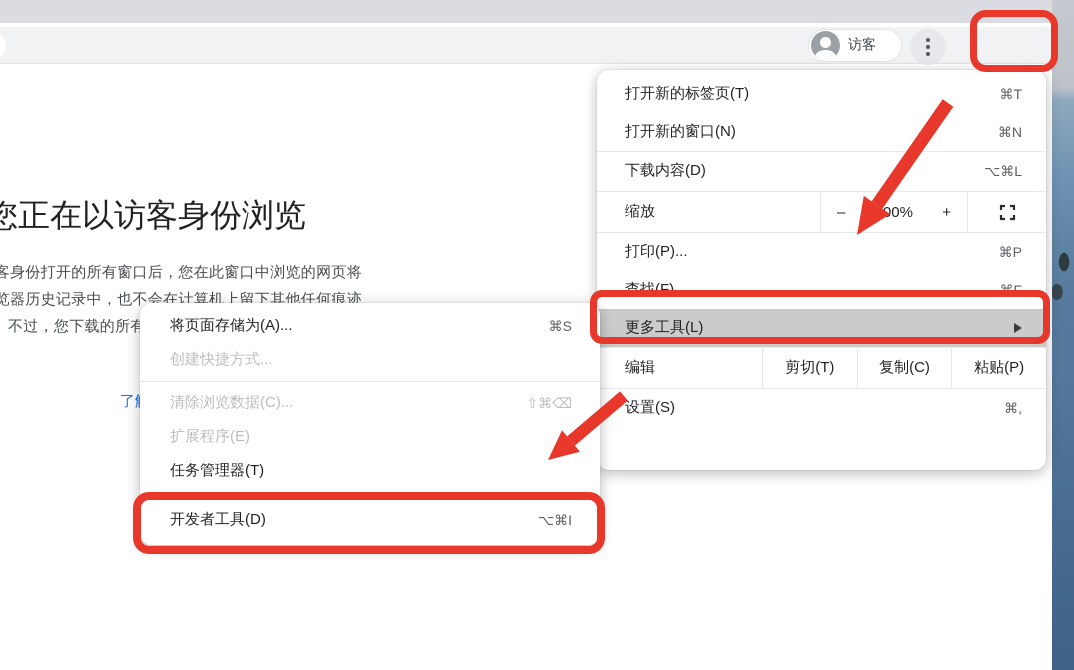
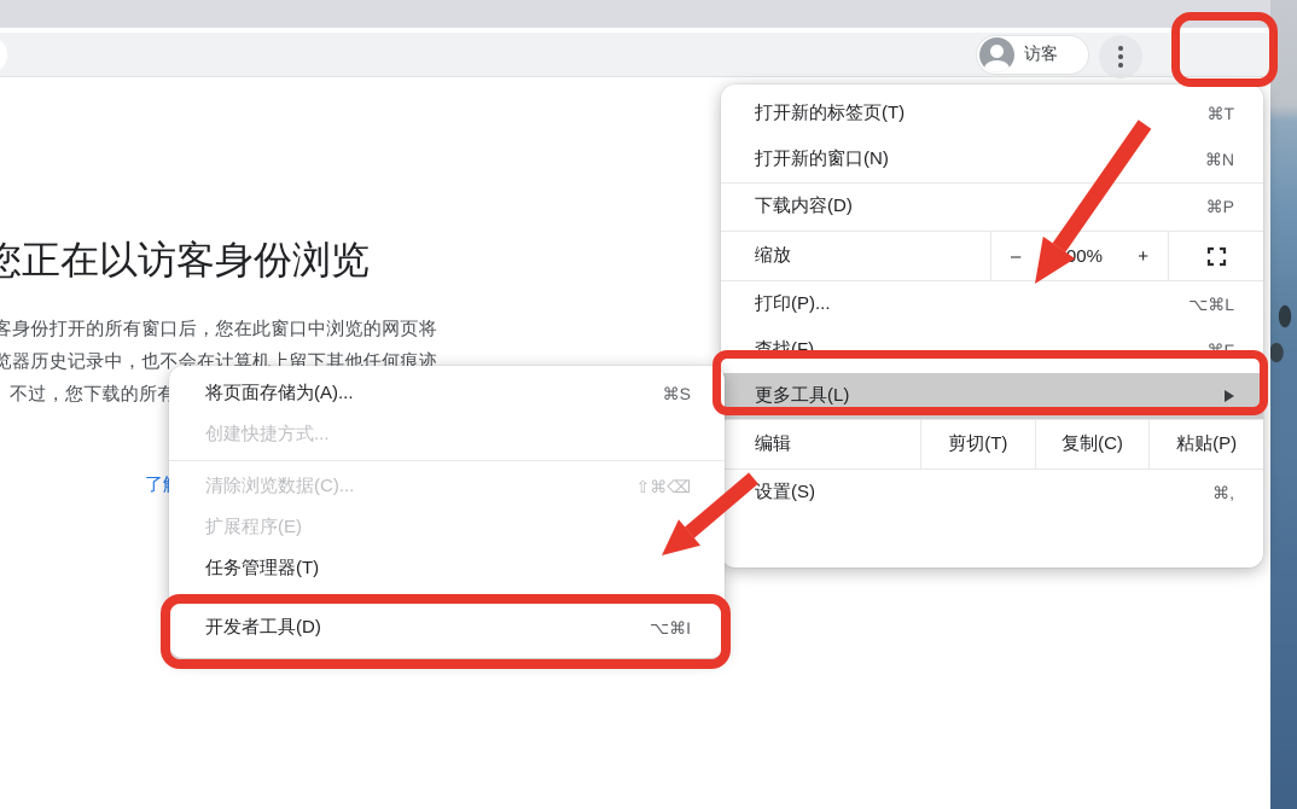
  访客
  您正在以访客身份浏览
  客身份打开的所有窗口后，您在此窗口中浏览的网页将
  览器历史记录中，也不会在计算机上留下其他任何痕迹
  打开新的标签页(T)
  ⌘T
  打开新的窗口(N)
  ⌘N
  下载内容(D)
- ⌥⌘L
+ ⌘P
  缩放
  –
  +
  打印(P)...
- ⌘P
+ ⌥⌘L
  查找(F)...
  ⌘F
  更多工具(L)
  编辑
  剪切(T)
  复制(C)
  粘贴(P)
  设置(S)
  ⌘,
  将页面存储为(A)...
  ⌘S
  创建快捷方式...
  清除浏览数据(C)...
  ⇧⌘⌫
  扩展程序(E)
  任务管理器(T)
  开发者工具(D)
  ⌥⌘I
